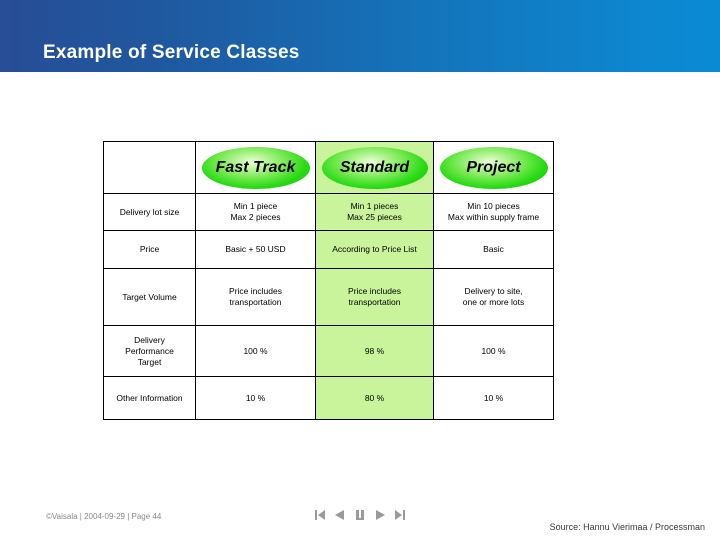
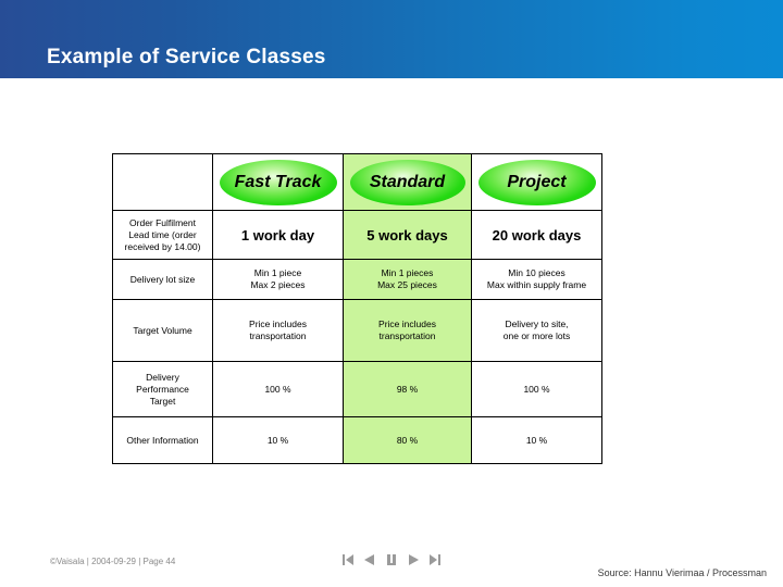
  Example of Service Classes
  	Fast Track	Standard	Project
+ Order FulfilmentLead time (orderreceived by 14.00)	1 work day	5 work days	20 work days
  Delivery lot size	Min 1 pieceMax 2 pieces	Min 1 piecesMax 25 pieces	Min 10 piecesMax within supply frame
- Price	Basic + 50 USD	According to Price List	Basic
  Target Volume	Price includestransportation	Price includestransportation	Delivery to site,one or more lots
  DeliveryPerformanceTarget	100 %	98 %	100 %
  Other Information	10 %	80 %	10 %
  ©Vaisala | 2004-09-29 | Page 44
  Source: Hannu Vierimaa / Processman
